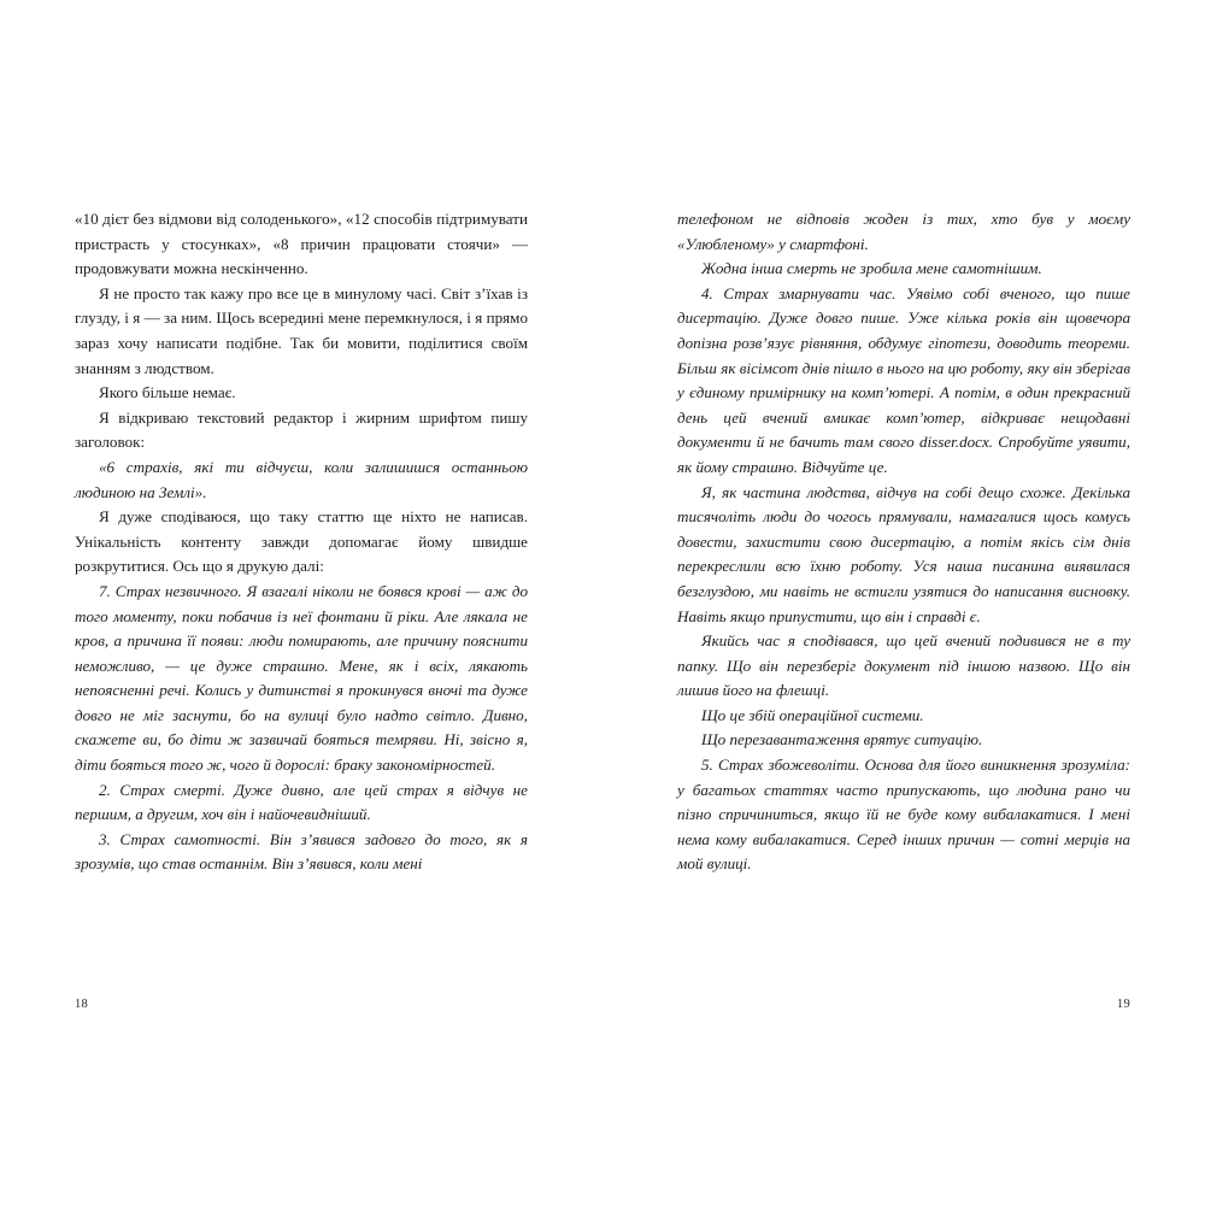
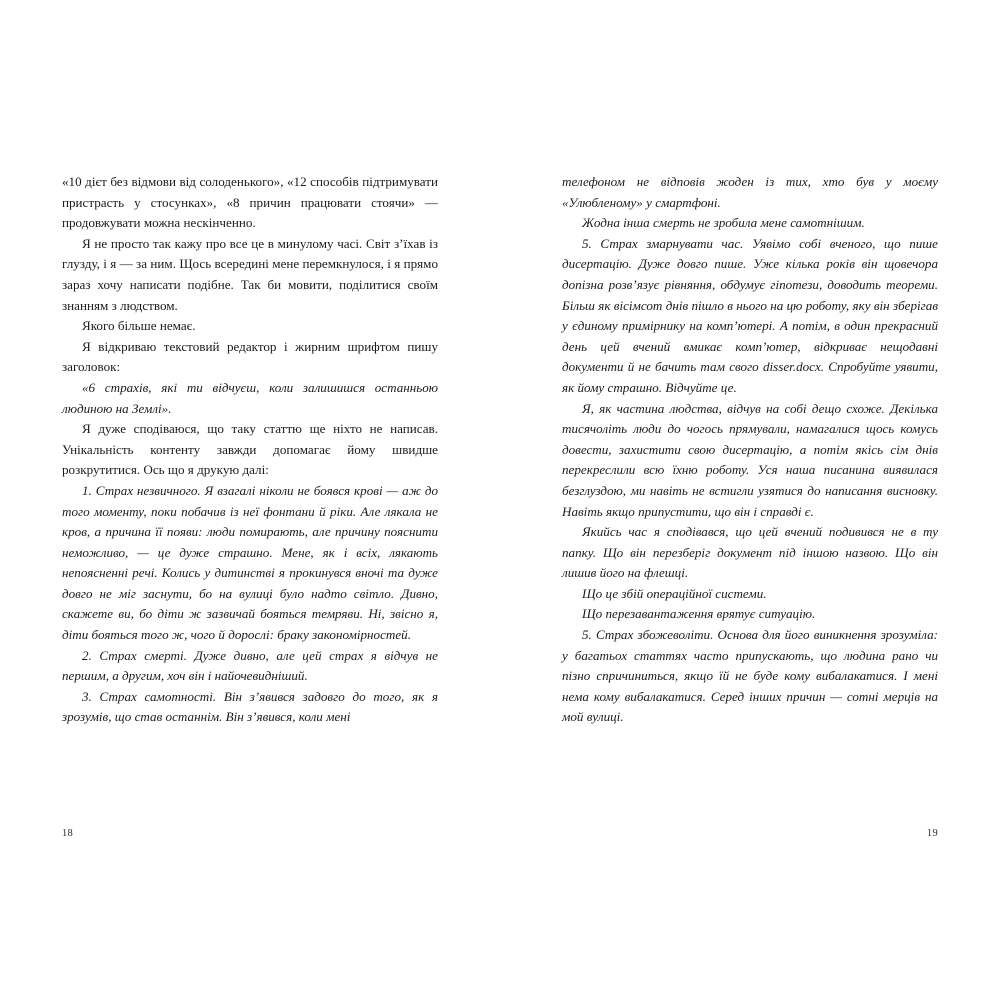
  «10 дієт без відмови від солоденького», «12 способів підтримувати пристрасть у стосунках», «8 причин працювати стоячи» — продовжувати можна нескінченно.
  Я не просто так кажу про все це в минулому часі. Світ з’їхав із глузду, і я — за ним. Щось всередині мене перемкнулося, і я прямо зараз хочу написати подібне. Так би мовити, поділитися своїм знанням з людством.
  Якого більше немає.
  Я відкриваю текстовий редактор і жирним шрифтом пишу заголовок:
  «6 страхів, які ти відчуєш, коли залишишся останньою людиною на Землі».
  Я дуже сподіваюся, що таку статтю ще ніхто не написав. Унікальність контенту завжди допомагає йому швидше розкрутитися. Ось що я друкую далі:
- 7. Страх незвичного. Я взагалі ніколи не боявся крові — аж до того моменту, поки побачив із неї фонтани й ріки. Але лякала не кров, а причина її появи: люди помирають, але причину пояснити неможливо, — це дуже страшно. Мене, як і всіх, лякають непоясненні речі. Колись у дитинстві я прокинувся вночі та дуже довго не міг заснути, бо на вулиці було надто світло. Дивно, скажете ви, бо діти ж зазвичай бояться темряви. Ні, звісно я, діти бояться того ж, чого й дорослі: браку закономірностей.
+ 1. Страх незвичного. Я взагалі ніколи не боявся крові — аж до того моменту, поки побачив із неї фонтани й ріки. Але лякала не кров, а причина її появи: люди помирають, але причину пояснити неможливо, — це дуже страшно. Мене, як і всіх, лякають непоясненні речі. Колись у дитинстві я прокинувся вночі та дуже довго не міг заснути, бо на вулиці було надто світло. Дивно, скажете ви, бо діти ж зазвичай бояться темряви. Ні, звісно я, діти бояться того ж, чого й дорослі: браку закономірностей.
  2. Страх смерті. Дуже дивно, але цей страх я відчув не першим, а другим, хоч він і найочевидніший.
  3. Страх самотності. Він з’явився задовго до того, як я зрозумів, що став останнім. Він з’явився, коли мені
  телефоном не відповів жоден із тих, хто був у моєму «Улюбленому» у смартфоні.
  Жодна інша смерть не зробила мене самотнішим.
- 4. Страх змарнувати час. Уявімо собі вченого, що пише дисертацію. Дуже довго пише. Уже кілька років він щовечора допізна розв’язує рівняння, обдумує гіпотези, доводить теореми. Більш як вісімсот днів пішло в нього на цю роботу, яку він зберігав у єдиному примірнику на комп’ютері. А потім, в один прекрасний день цей вчений вмикає комп’ютер, відкриває нещодавні документи й не бачить там свого disser.docx. Спробуйте уявити, як йому страшно. Відчуйте це.
+ 5. Страх змарнувати час. Уявімо собі вченого, що пише дисертацію. Дуже довго пише. Уже кілька років він щовечора допізна розв’язує рівняння, обдумує гіпотези, доводить теореми. Більш як вісімсот днів пішло в нього на цю роботу, яку він зберігав у єдиному примірнику на комп’ютері. А потім, в один прекрасний день цей вчений вмикає комп’ютер, відкриває нещодавні документи й не бачить там свого disser.docx. Спробуйте уявити, як йому страшно. Відчуйте це.
  Я, як частина людства, відчув на собі дещо схоже. Декілька тисячоліть люди до чогось прямували, намагалися щось комусь довести, захистити свою дисертацію, а потім якісь сім днів перекреслили всю їхню роботу. Уся наша писанина виявилася безглуздою, ми навіть не встигли узятися до написання висновку. Навіть якщо припустити, що він і справді є.
  Якийсь час я сподівався, що цей вчений подивився не в ту папку. Що він перезберіг документ під іншою назвою. Що він лишив його на флешці.
  Що це збій операційної системи.
  Що перезавантаження врятує ситуацію.
  5. Страх збожеволіти. Основа для його виникнення зрозуміла: у багатьох статтях часто припускають, що людина рано чи пізно спричиниться, якщо їй не буде кому вибалакатися. І мені нема кому вибалакатися. Серед інших причин — сотні мерців на мой вулиці.
  18
  19
